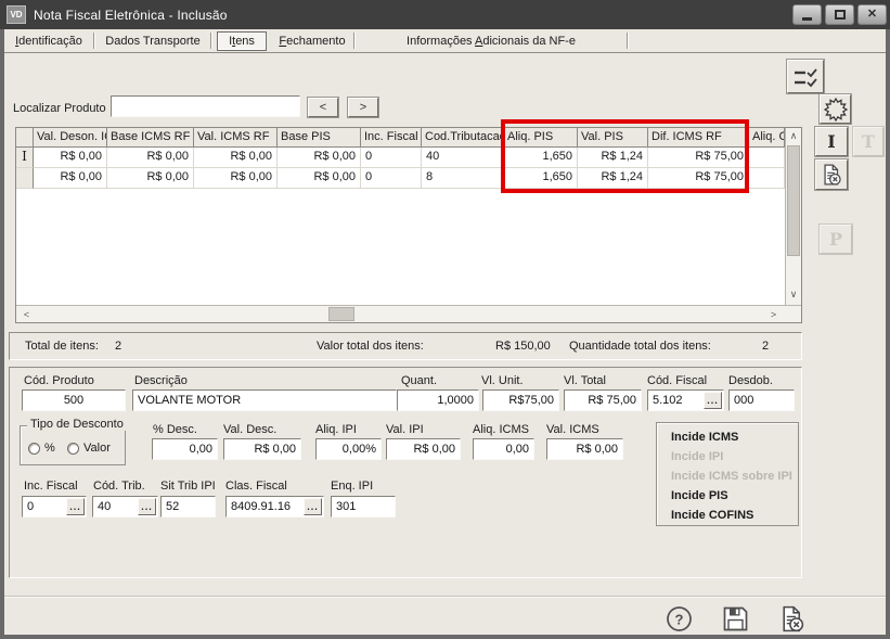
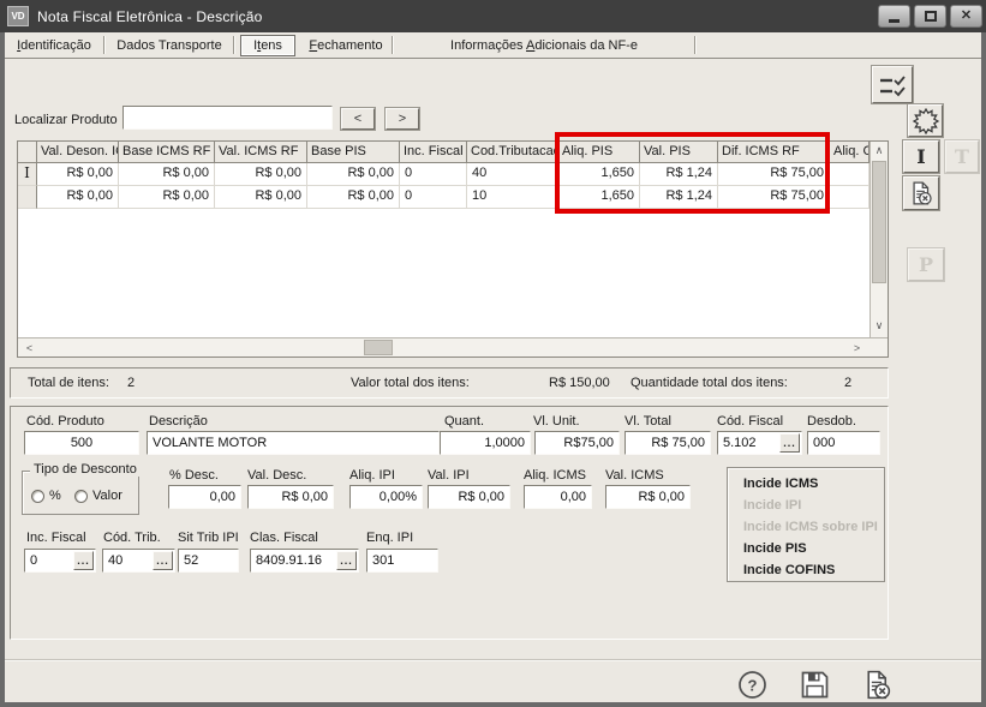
  VD
- Nota Fiscal Eletrônica - Inclusão
+ Nota Fiscal Eletrônica - Descrição
  ✕
  Identificação
  Dados Transporte
  Itens
  Fechamento
  Informações Adicionais da NF-e
  Localizar Produto
  <
  >
  Val. Deson. I
  Base ICMS RF
  Val. ICMS RF
  Base PIS
  Inc. Fiscal
  Cod.Tributacao
  Aliq. PIS
  Val. PIS
  Dif. ICMS RF
  Aliq. C
  I
  R$ 0,00
  R$ 0,00
  R$ 0,00
  R$ 0,00
  0
  40
  1,650
  R$ 1,24
  R$ 75,00
  R$ 0,00
  R$ 0,00
  R$ 0,00
  R$ 0,00
  0
- 8
+ 10
  1,650
  R$ 1,24
  R$ 75,00
  ∧
  ∨
  <
  >
  Total de itens:
  2
  Valor total dos itens:
  R$ 150,00
  Quantidade total dos itens:
  2
  Cód. Produto
  500
  Descrição
  VOLANTE MOTOR
  Quant.
  1,0000
  Vl. Unit.
  R$75,00
  Vl. Total
  R$ 75,00
  Cód. Fiscal
  5.102
  ...
  Desdob.
  000
  Tipo de Desconto
  %
  Valor
  % Desc.
  0,00
  Val. Desc.
  R$ 0,00
  Aliq. IPI
  0,00%
  Val. IPI
  R$ 0,00
  Aliq. ICMS
  0,00
  Val. ICMS
  R$ 0,00
  Incide ICMS
  Incide IPI
  Incide ICMS sobre IPI
  Incide PIS
  Incide COFINS
  Inc. Fiscal
  0
  ...
  Cód. Trib.
  40
  ...
  Sit Trib IPI
  52
  Clas. Fiscal
  8409.91.16
  ...
  Enq. IPI
  301
  I
  T
  P
  ?
